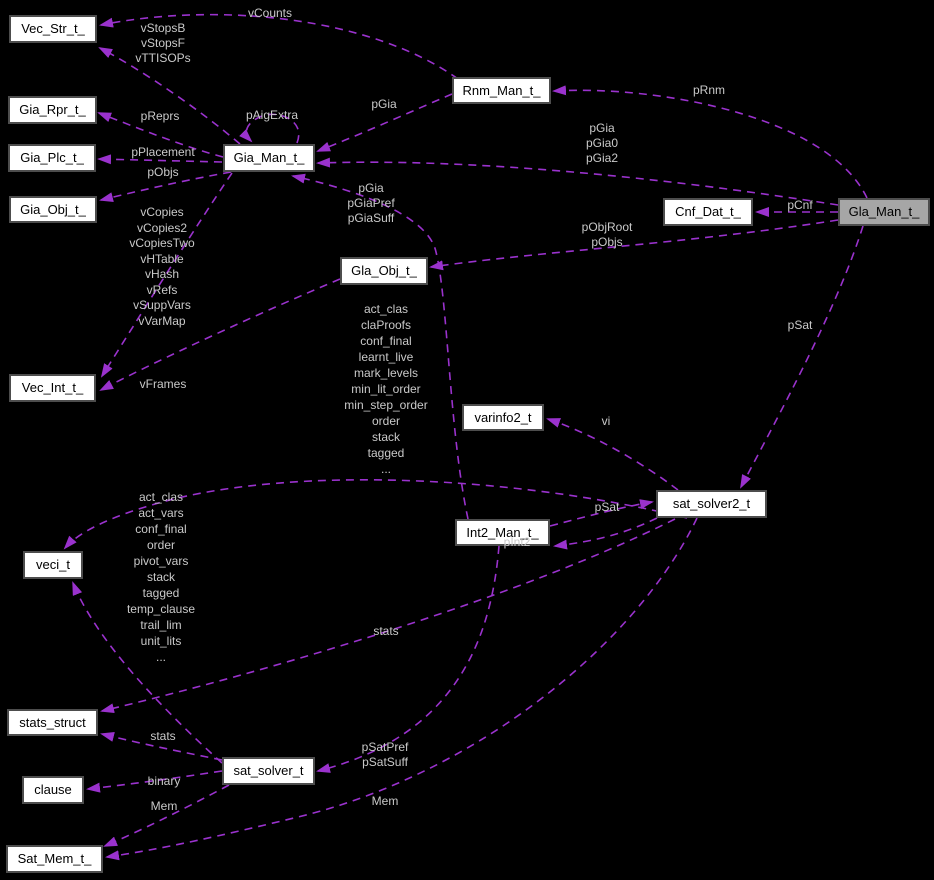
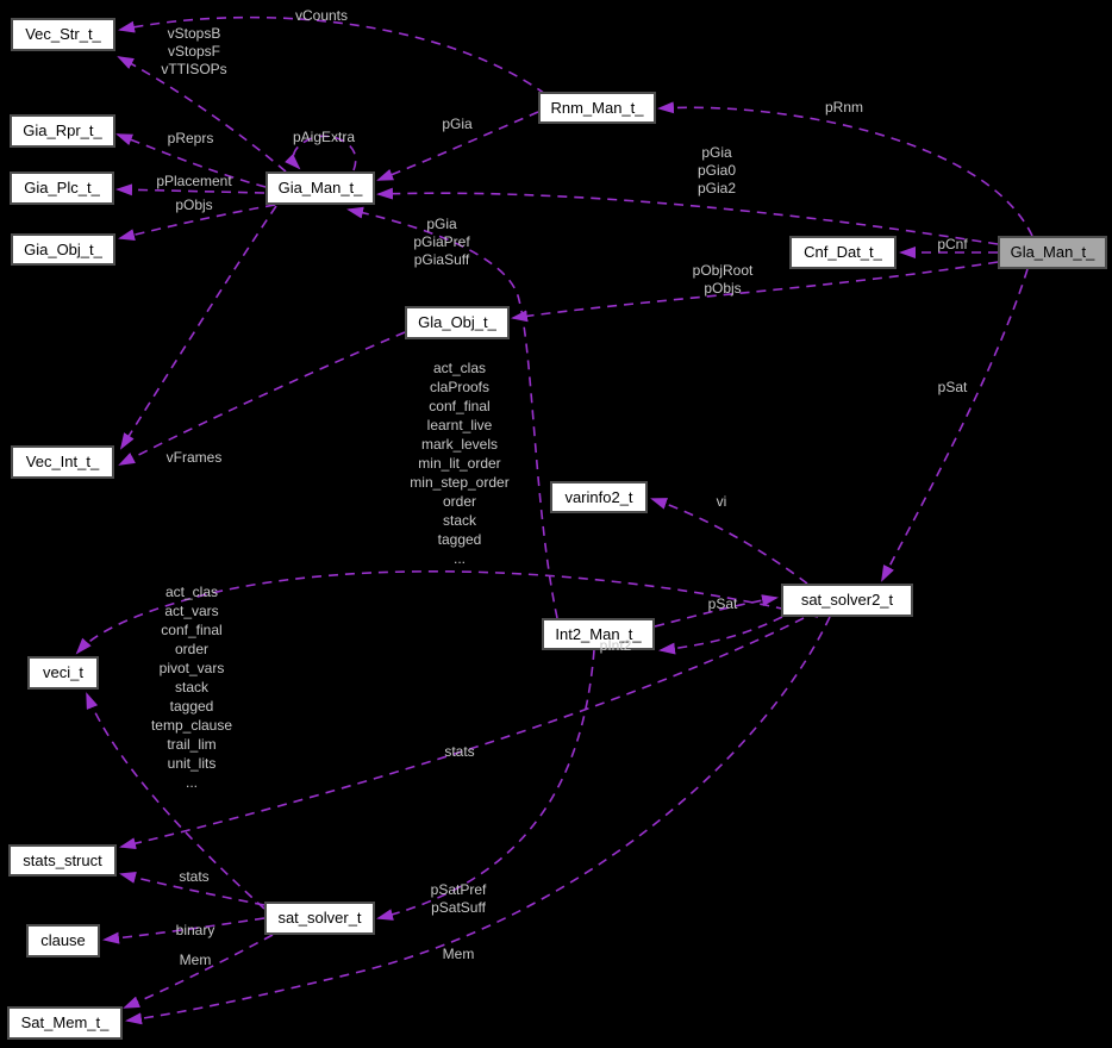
  Vec_Str_t_
  Gia_Rpr_t_
  Gia_Plc_t_
  Gia_Obj_t_
  Gia_Man_t_
  Rnm_Man_t_
  Cnf_Dat_t_
  Gla_Man_t_
  Gla_Obj_t_
  Vec_Int_t_
  varinfo2_t
  Int2_Man_t_
  sat_solver2_t
  veci_t
  stats_struct
  clause
  sat_solver_t
  Sat_Mem_t_
  vCounts
  vStopsB
  vStopsF
  vTTISOPs
  pReprs
  pPlacement
  pObjs
  pAigExtra
  pGia
  pRnm
  pGia
  pGia0
  pGia2
  pCnf
  pObjRoot
  pObjs
  pGia
  pGiaPref
  pGiaSuff
- vCopies
- vCopies2
- vCopiesTwo
- vHTable
- vHash
- vRefs
- vSuppVars
- vVarMap
  vFrames
  act_clas
  claProofs
  conf_final
  learnt_live
  mark_levels
  min_lit_order
  min_step_order
  order
  stack
  tagged
  ...
  vi
  pSat
  pSat
  pInt2
  act_clas
  act_vars
  conf_final
  order
  pivot_vars
  stack
  tagged
  temp_clause
  trail_lim
  unit_lits
  ...
  stats
  stats
  binary
  Mem
  Mem
  pSatPref
  pSatSuff
